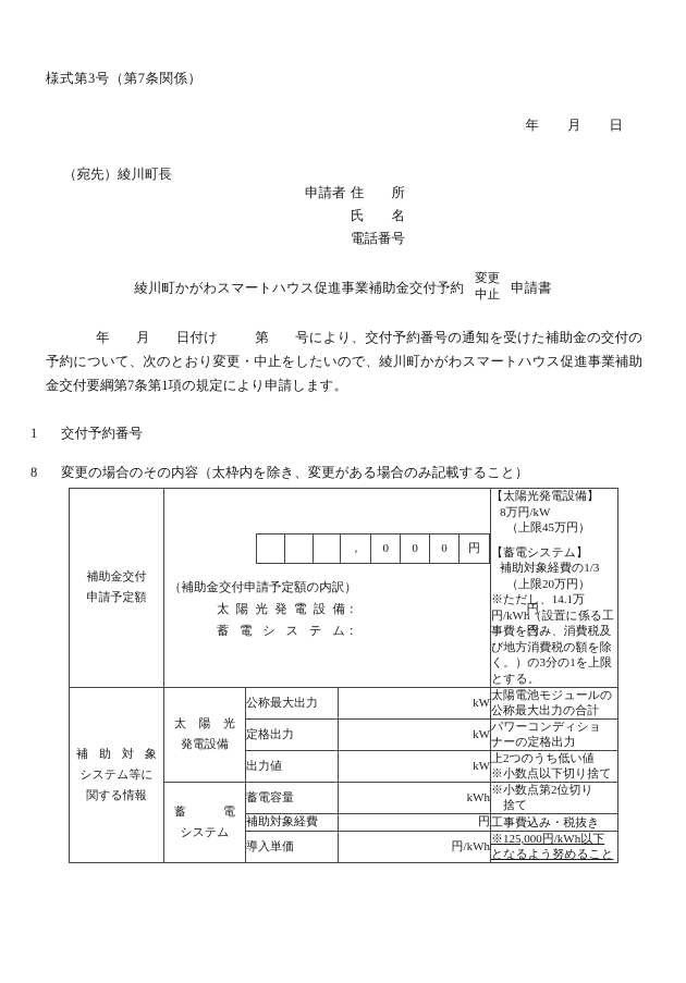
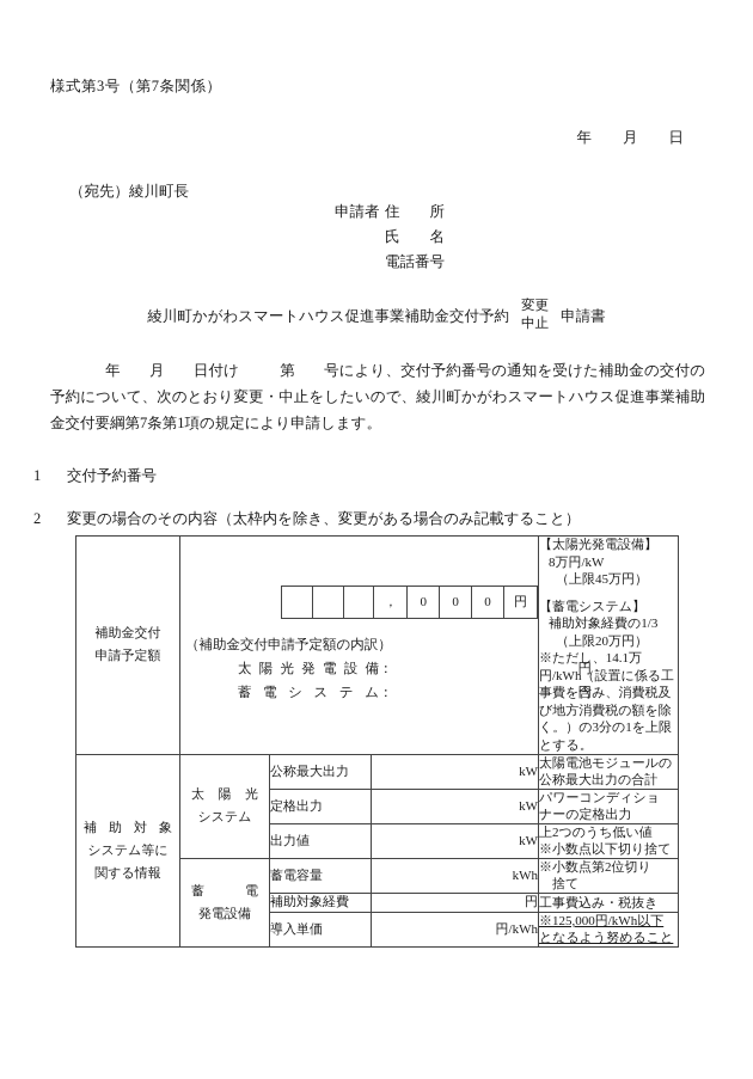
  様式第3号（第7条関係）
  年 月 日
  （宛先）綾川町長
  申請者 住 所
  氏 名
  電話番号
  綾川町かがわスマートハウス促進事業補助金交付予約変更
  中止申請書
  年 月 日付け 第 号により、交付予約番号の通知を受けた補助金の交付の予約について、次のとおり変更・中止をしたいので、綾川町かがわスマートハウス促進事業補助金交付要綱第7条第1項の規定により申請します。
  1 交付予約番号
- 8 変更の場合のその内容（太枠内を除き、変更がある場合のみ記載すること）
+ 2 変更の場合のその内容（太枠内を除き、変更がある場合のみ記載すること）
  補助金交付 申請予定額
  			，	0	0	0	円
  	（補助金交付申請予定額の内訳） 太陽光発電設備： 円 蓄電システム： 円	【太陽光発電設備】 8万円/kW （上限45万円） 【蓄電システム】 補助対象経費の1/3 （上限20万円） ※ただし、14.1万円/kWh（設置に係る工事費を含み、消費税及び地方消費税の額を除く。）の3分の1を上限とする。
- 補助対象 システム等に 関する情報	太陽光 発電設備	公称最大出力	kW	太陽電池モジュールの 公称最大出力の合計
+ 補助対象 システム等に 関する情報	太陽光 システム	公称最大出力	kW	太陽電池モジュールの 公称最大出力の合計
  定格出力	kW	パワーコンディショ ナーの定格出力
  出力値	kW	上2つのうち低い値 ※小数点以下切り捨て
- 蓄電 システム	蓄電容量	kWh	※小数点第2位切り 捨て
+ 蓄電 発電設備	蓄電容量	kWh	※小数点第2位切り 捨て
  補助対象経費	円	工事費込み・税抜き
  導入単価	円/kWh	※125,000円/kWh以下 となるよう努めること
